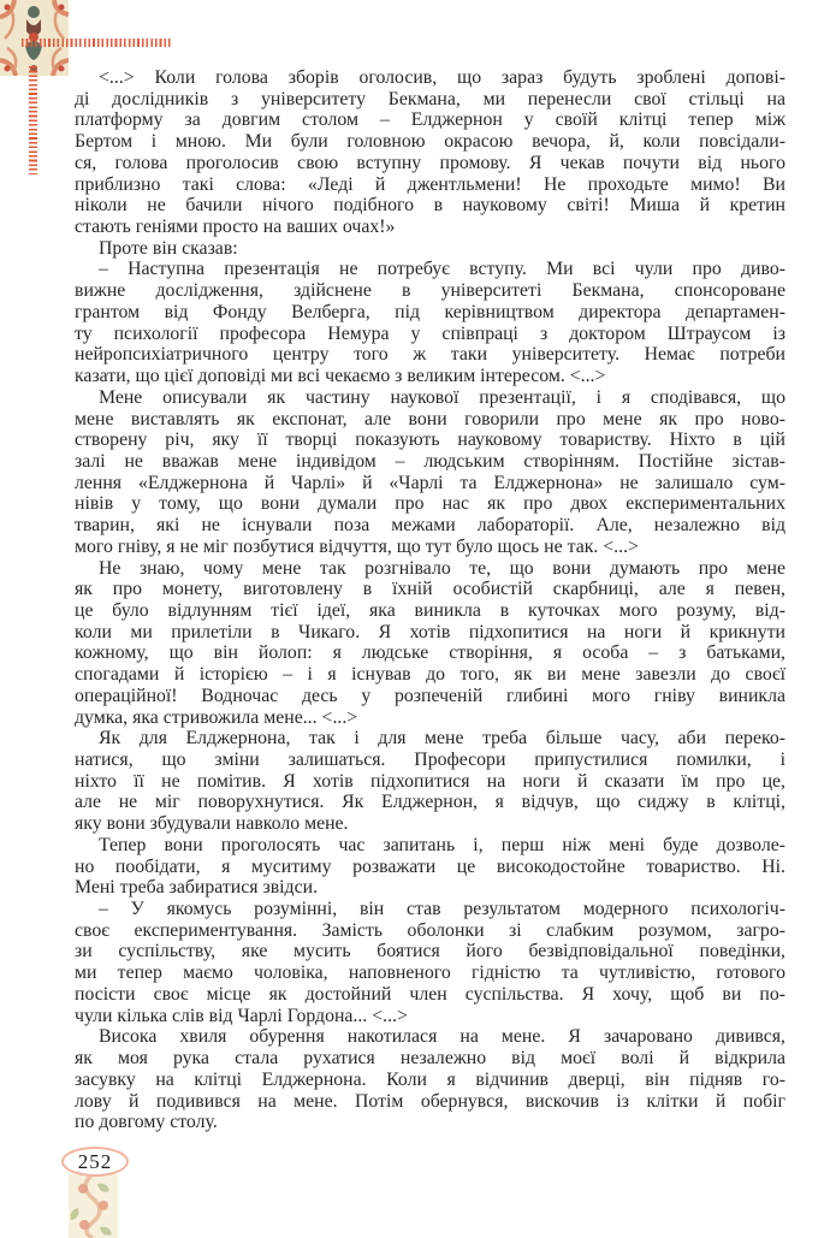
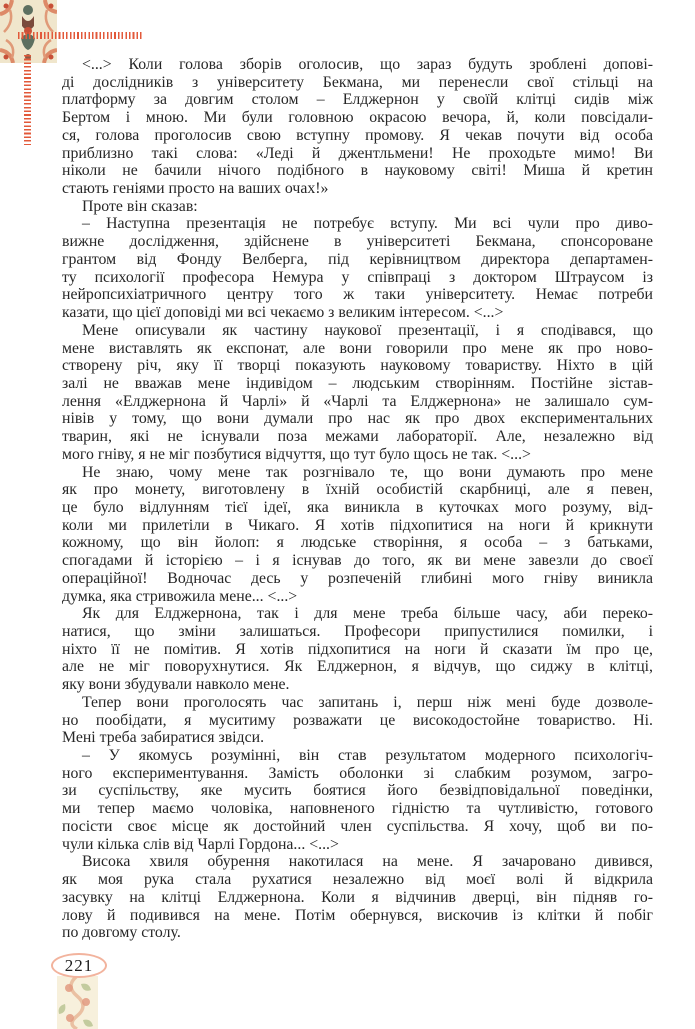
  <...> Коли голова зборів оголосив, що зараз будуть зроблені допові-
  ді дослідників з університету Бекмана, ми перенесли свої стільці на
- платформу за довгим столом – Елджернон у своїй клітці тепер між
+ платформу за довгим столом – Елджернон у своїй клітці сидів між
  Бертом і мною. Ми були головною окрасою вечора, й, коли повсідали-
- ся, голова проголосив свою вступну промову. Я чекав почути від нього
+ ся, голова проголосив свою вступну промову. Я чекав почути від особа
  приблизно такі слова: «Леді й джентльмени! Не проходьте мимо! Ви
  ніколи не бачили нічого подібного в науковому світі! Миша й кретин
  стають геніями просто на ваших очах!»
  Проте він сказав:
  – Наступна презентація не потребує вступу. Ми всі чули про диво-
  вижне дослідження, здійснене в університеті Бекмана, спонсороване
  грантом від Фонду Велберга, під керівництвом директора департамен-
  ту психології професора Немура у співпраці з доктором Штраусом із
  нейропсихіатричного центру того ж таки університету. Немає потреби
  казати, що цієї доповіді ми всі чекаємо з великим інтересом. <...>
  Мене описували як частину наукової презентації, і я сподівався, що
  мене виставлять як експонат, але вони говорили про мене як про ново-
  створену річ, яку її творці показують науковому товариству. Ніхто в цій
  залі не вважав мене індивідом – людським створінням. Постійне зістав-
  лення «Елджернона й Чарлі» й «Чарлі та Елджернона» не залишало сум-
  нівів у тому, що вони думали про нас як про двох експериментальних
  тварин, які не існували поза межами лабораторії. Але, незалежно від
  мого гніву, я не міг позбутися відчуття, що тут було щось не так. <...>
  Не знаю, чому мене так розгнівало те, що вони думають про мене
  як про монету, виготовлену в їхній особистій скарбниці, але я певен,
  це було відлунням тієї ідеї, яка виникла в куточках мого розуму, від-
  коли ми прилетіли в Чикаго. Я хотів підхопитися на ноги й крикнути
  кожному, що він йолоп: я людське створіння, я особа – з батьками,
  спогадами й історією – і я існував до того, як ви мене завезли до своєї
  операційної! Водночас десь у розпеченій глибині мого гніву виникла
  думка, яка стривожила мене... <...>
  Як для Елджернона, так і для мене треба більше часу, аби переко-
  натися, що зміни залишаться. Професори припустилися помилки, і
  ніхто її не помітив. Я хотів підхопитися на ноги й сказати їм про це,
  але не міг поворухнутися. Як Елджернон, я відчув, що сиджу в клітці,
  яку вони збудували навколо мене.
  Тепер вони проголосять час запитань і, перш ніж мені буде дозволе-
  но пообідати, я муситиму розважати це високодостойне товариство. Ні.
  Мені треба забиратися звідси.
  – У якомусь розумінні, він став результатом модерного психологіч-
- своє експериментування. Замість оболонки зі слабким розумом, загро-
+ ного експериментування. Замість оболонки зі слабким розумом, загро-
  зи суспільству, яке мусить боятися його безвідповідальної поведінки,
  ми тепер маємо чоловіка, наповненого гідністю та чутливістю, готового
  посісти своє місце як достойний член суспільства. Я хочу, щоб ви по-
  чули кілька слів від Чарлі Гордона... <...>
  Висока хвиля обурення накотилася на мене. Я зачаровано дивився,
  як моя рука стала рухатися незалежно від моєї волі й відкрила
  засувку на клітці Елджернона. Коли я відчинив дверці, він підняв го-
  лову й подивився на мене. Потім обернувся, вискочив із клітки й побіг
  по довгому столу.
- 252
+ 221
